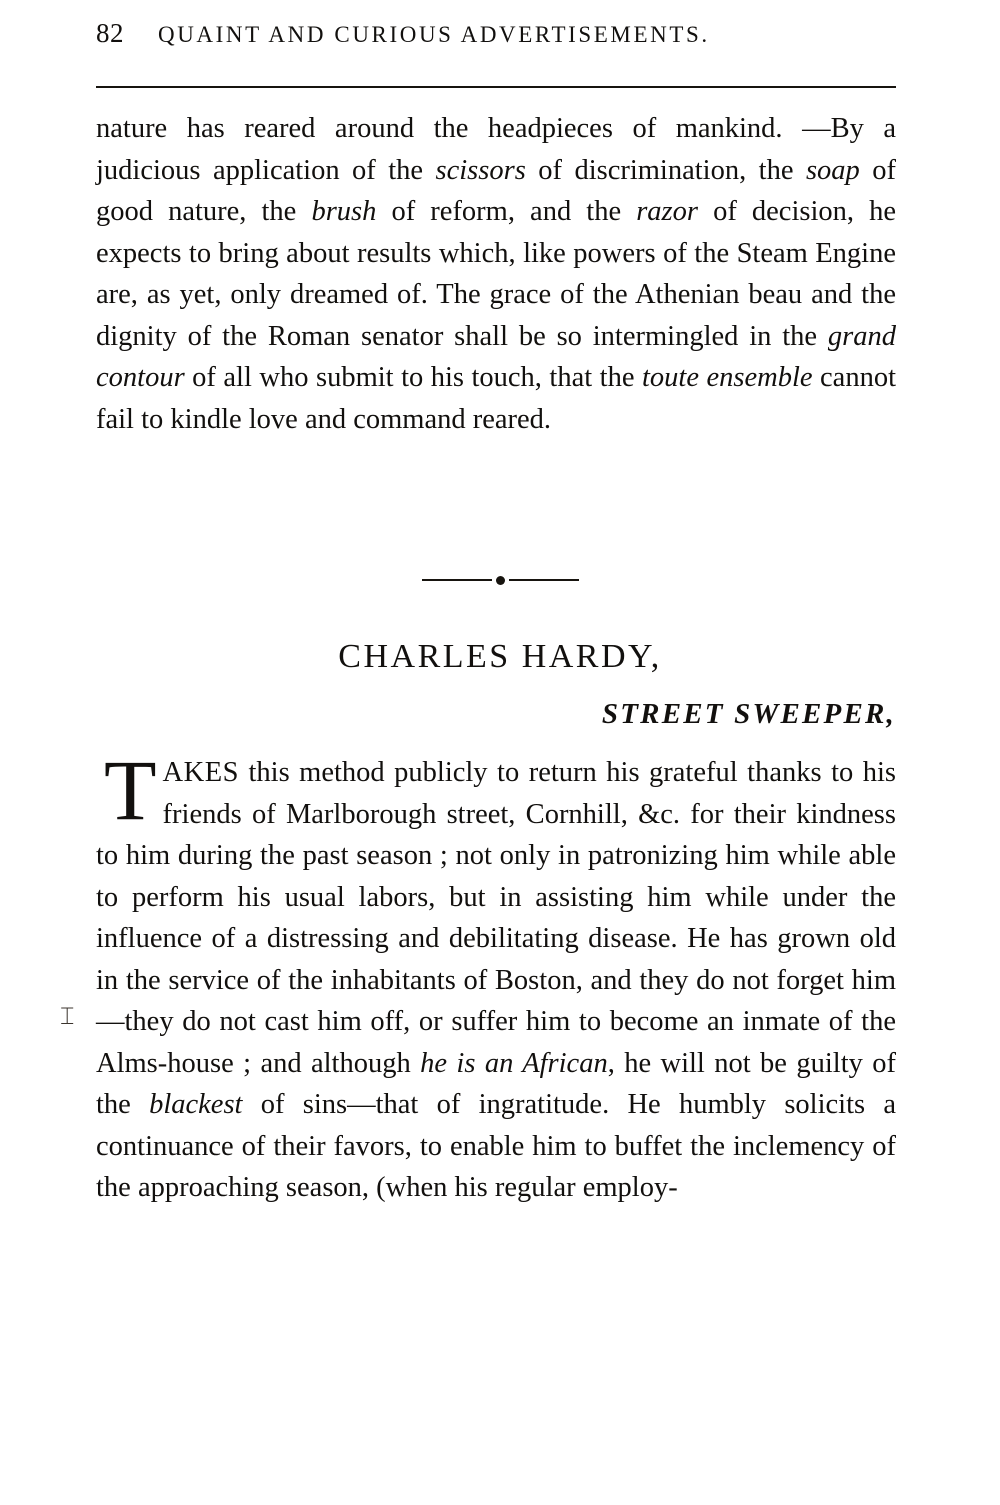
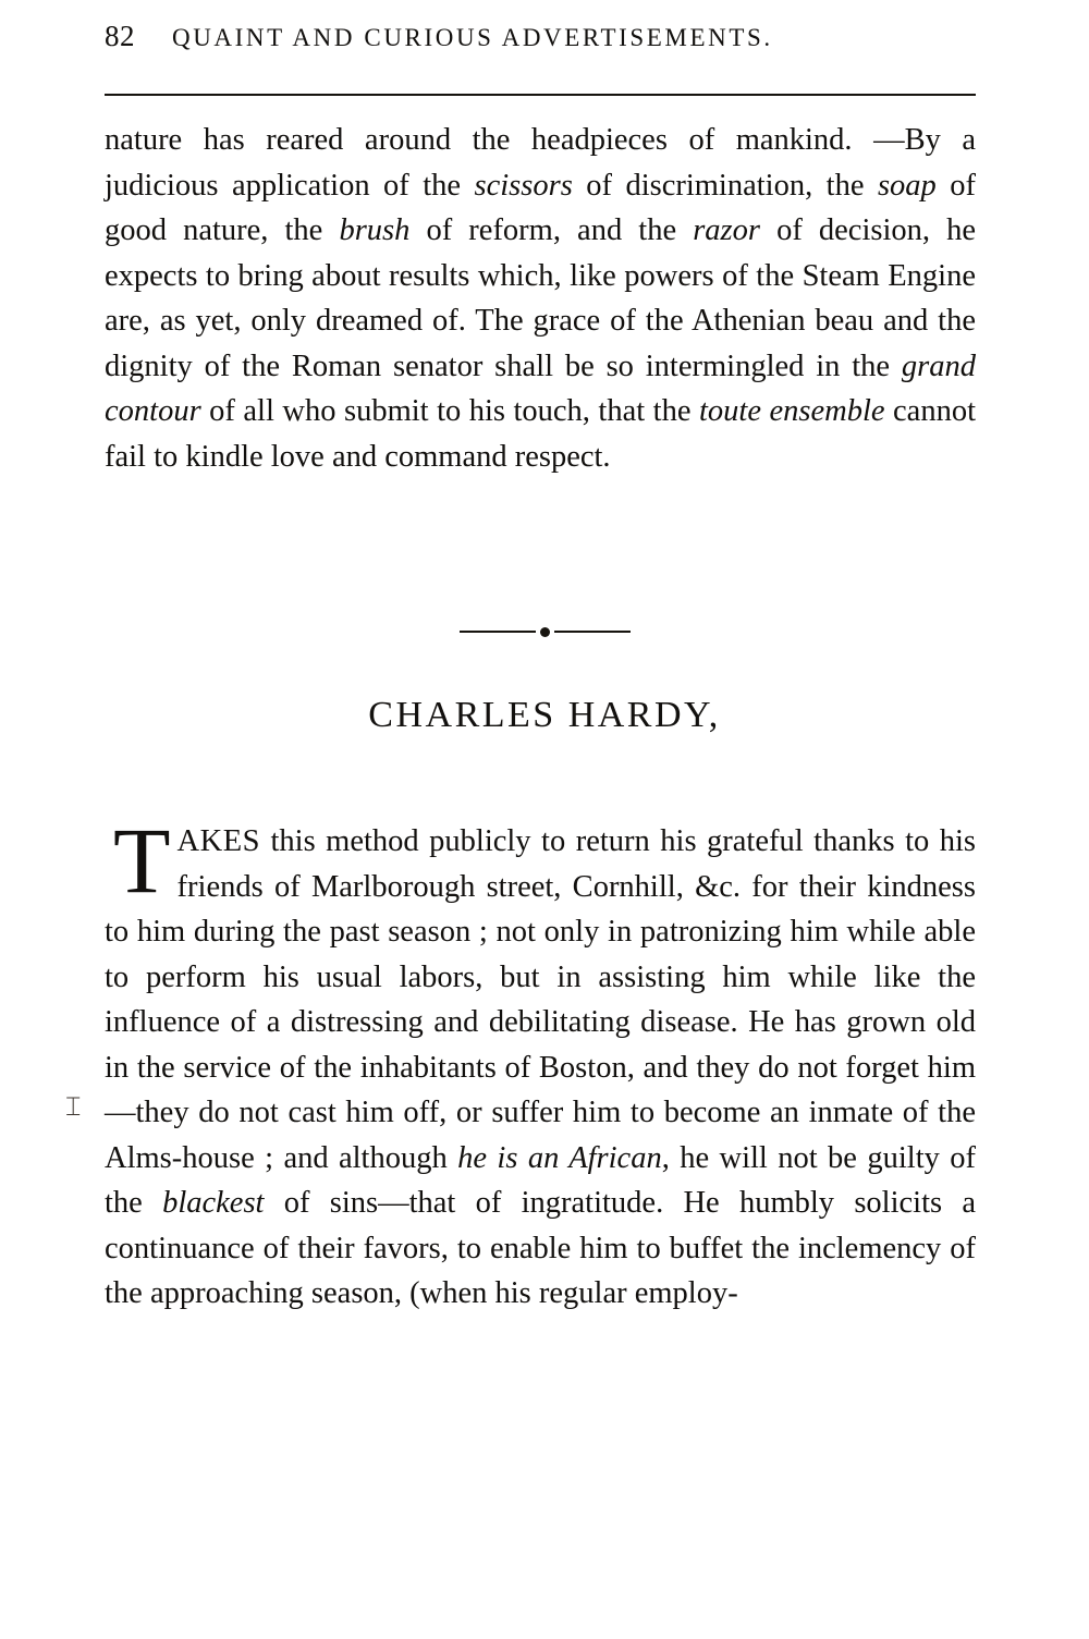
  82
  QUAINT AND CURIOUS ADVERTISEMENTS.
- nature has reared around the headpieces of mankind. —By a judicious application of the scissors of discrimination, the soap of good nature, the brush of reform, and the razor of decision, he expects to bring about results which, like powers of the Steam Engine are, as yet, only dreamed of. The grace of the Athenian beau and the dignity of the Roman senator shall be so intermingled in the grand contour of all who submit to his touch, that the toute ensemble cannot fail to kindle love and command reared.
+ nature has reared around the headpieces of mankind. —By a judicious application of the scissors of discrimination, the soap of good nature, the brush of reform, and the razor of decision, he expects to bring about results which, like powers of the Steam Engine are, as yet, only dreamed of. The grace of the Athenian beau and the dignity of the Roman senator shall be so intermingled in the grand contour of all who submit to his touch, that the toute ensemble cannot fail to kindle love and command respect.
  CHARLES HARDY,
- STREET SWEEPER,
  T
- AKES this method publicly to return his grateful thanks to his friends of Marlborough street, Cornhill, &c. for their kindness to him during the past season ; not only in patronizing him while able to perform his usual labors, but in assisting him while under the influence of a distressing and debilitating disease. He has grown old in the service of the inhabitants of Boston, and they do not forget him—they do not cast him off, or suffer him to become an inmate of the Alms-house ; and although he is an African, he will not be guilty of the blackest of sins—that of ingratitude. He humbly solicits a continuance of their favors, to enable him to buffet the inclemency of the approaching season, (when his regular employ-
+ AKES this method publicly to return his grateful thanks to his friends of Marlborough street, Cornhill, &c. for their kindness to him during the past season ; not only in patronizing him while able to perform his usual labors, but in assisting him while like the influence of a distressing and debilitating disease. He has grown old in the service of the inhabitants of Boston, and they do not forget him—they do not cast him off, or suffer him to become an inmate of the Alms-house ; and although he is an African, he will not be guilty of the blackest of sins—that of ingratitude. He humbly solicits a continuance of their favors, to enable him to buffet the inclemency of the approaching season, (when his regular employ-
  ⌶
